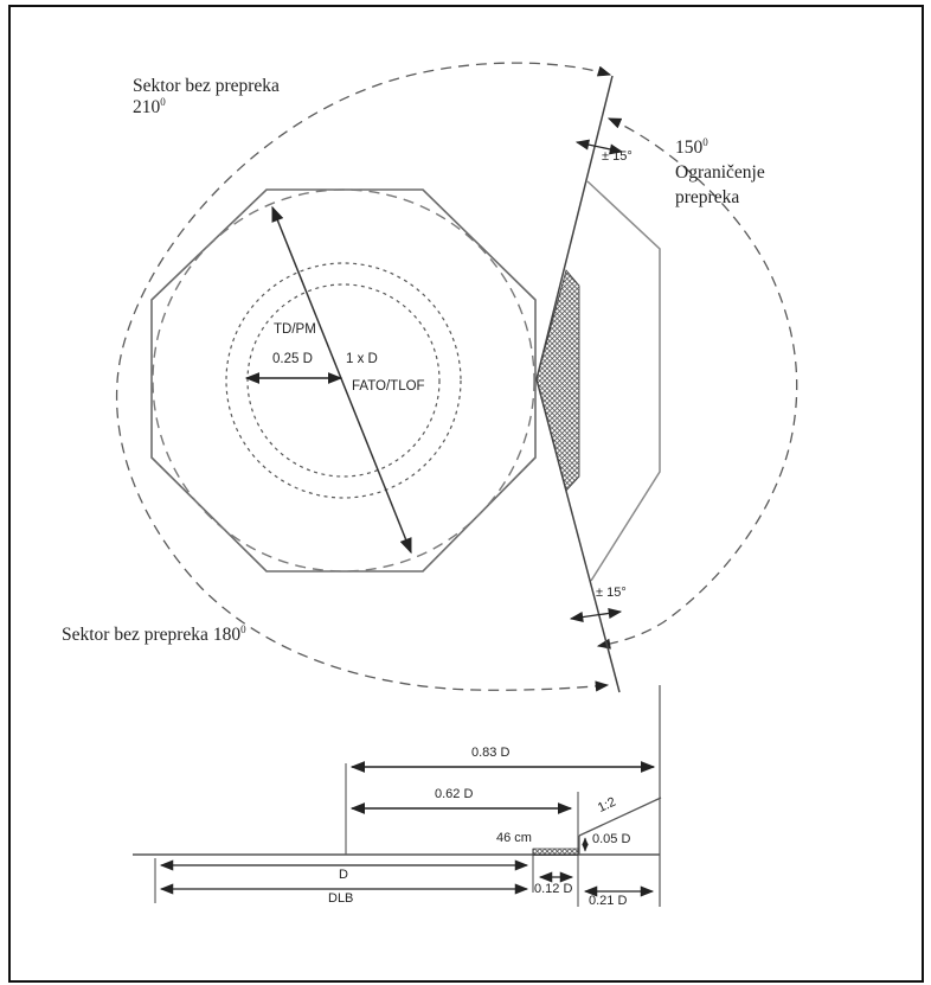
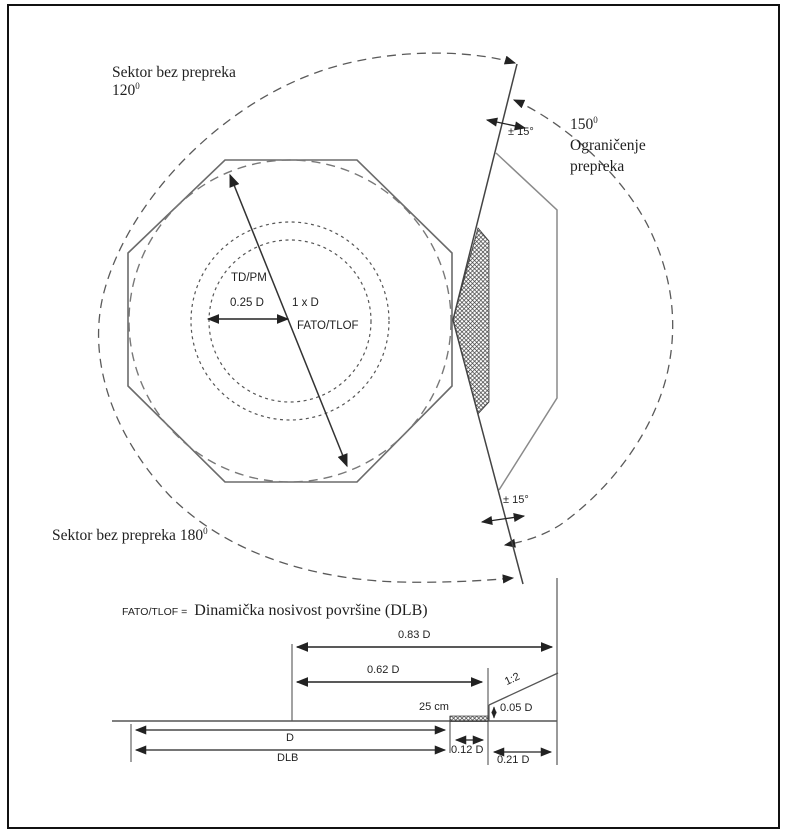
  Sektor bez prepreka
- 2100
+ 1200
  1500
  Ograničenje
  prepreka
  ± 15°
  ± 15°
  TD/PM
  0.25 D
  1 x D
  FATO/TLOF
  Sektor bez prepreka 1800
+ FATO/TLOF =
+ Dinamička nosivost površine (DLB)
  0.83 D
  0.62 D
- 46 cm
+ 25 cm
  0.05 D
  D
  DLB
  0.12 D
  0.21 D
